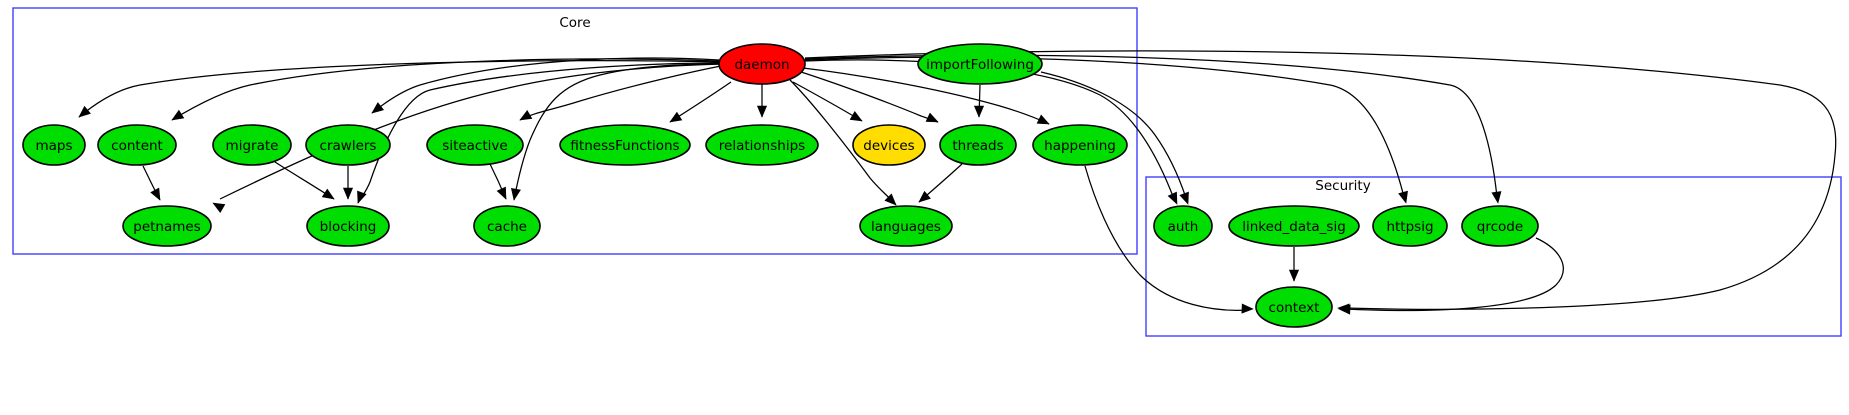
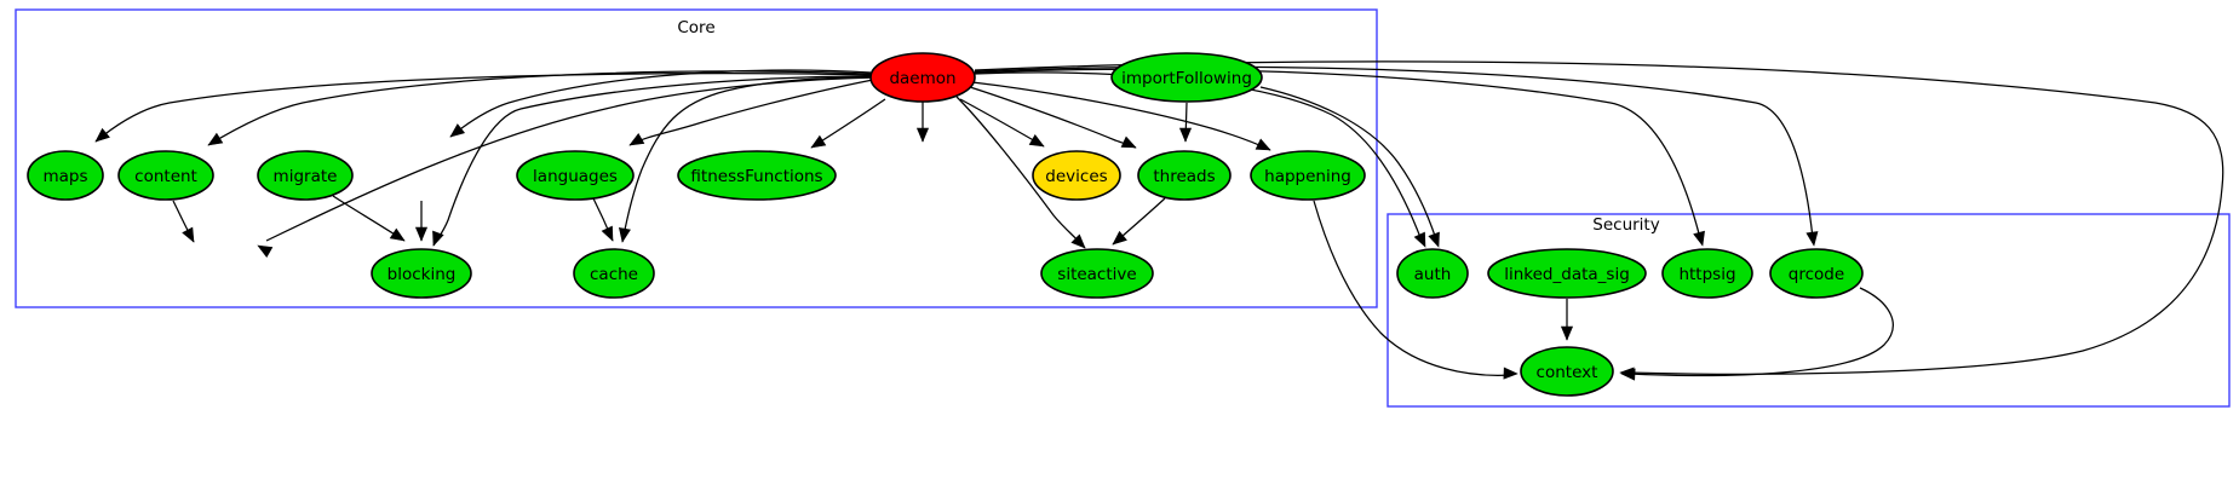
  Core
  Security
  daemon
  importFollowing
  maps
  content
  migrate
- crawlers
- siteactive
+ languages
  fitnessFunctions
- relationships
  devices
  threads
  happening
  auth
  linked_data_sig
  httpsig
  qrcode
- petnames
  blocking
  cache
- languages
+ siteactive
  context
